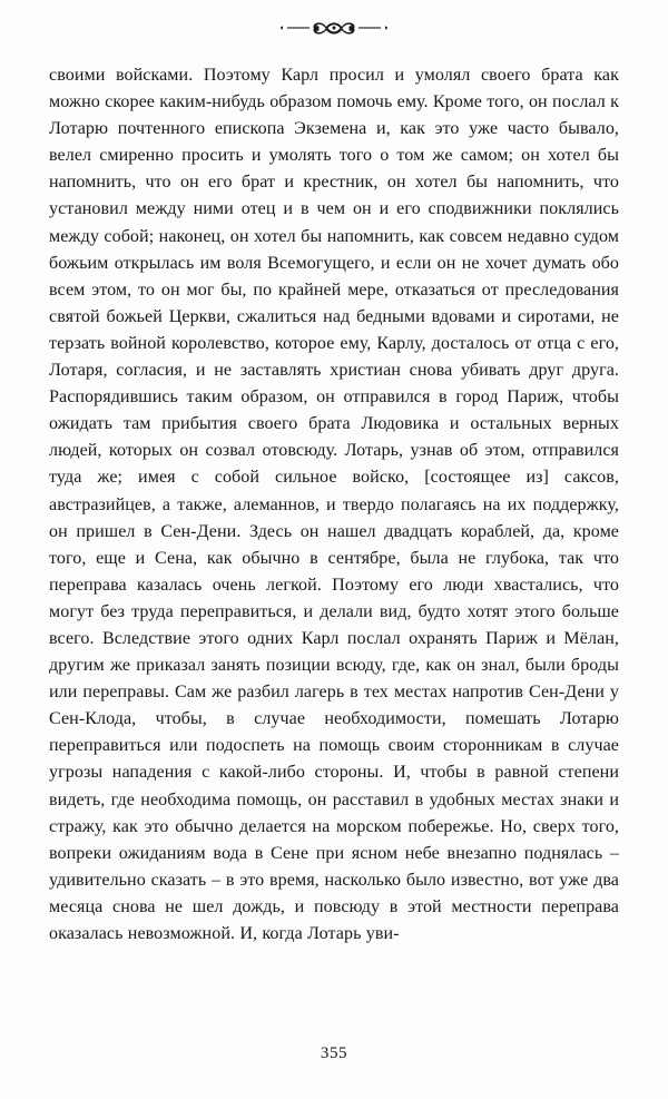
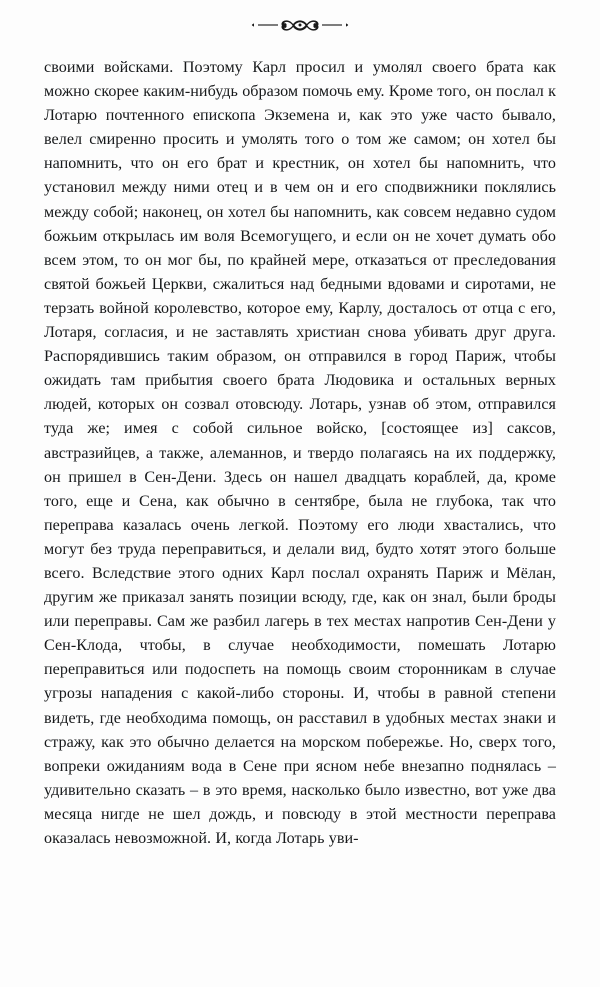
- своими войсками. Поэтому Карл просил и умолял своего брата как можно скорее каким-нибудь образом помочь ему. Кроме того, он послал к Лотарю почтенного епископа Экземена и, как это уже часто бывало, велел смиренно просить и умолять того о том же самом; он хотел бы напомнить, что он его брат и крестник, он хотел бы напомнить, что установил между ними отец и в чем он и его сподвижники поклялись между собой; наконец, он хотел бы напомнить, как совсем недавно судом божьим открылась им воля Всемогущего, и если он не хочет думать обо всем этом, то он мог бы, по крайней мере, отказаться от преследования святой божьей Церкви, сжалиться над бедными вдовами и сиротами, не терзать войной королевство, которое ему, Карлу, досталось от отца с его, Лотаря, согласия, и не заставлять христиан снова убивать друг друга. Распорядившись таким образом, он отправился в город Париж, чтобы ожидать там прибытия своего брата Людовика и остальных верных людей, которых он созвал отовсюду. Лотарь, узнав об этом, отправился туда же; имея с собой сильное войско, [состоящее из] саксов, австразийцев, а также, алеманнов, и твердо полагаясь на их поддержку, он пришел в Сен-Дени. Здесь он нашел двадцать кораблей, да, кроме того, еще и Сена, как обычно в сентябре, была не глубока, так что переправа казалась очень легкой. Поэтому его люди хвастались, что могут без труда переправиться, и делали вид, будто хотят этого больше всего. Вследствие этого одних Карл послал охранять Париж и Мёлан, другим же приказал занять позиции всюду, где, как он знал, были броды или переправы. Сам же разбил лагерь в тех местах напротив Сен-Дени у Сен-Клода, чтобы, в случае необходимости, помешать Лотарю переправиться или подоспеть на помощь своим сторонникам в случае угрозы нападения с какой-либо стороны. И, чтобы в равной степени видеть, где необходима помощь, он расставил в удобных местах знаки и стражу, как это обычно делается на морском побережье. Но, сверх того, вопреки ожиданиям вода в Сене при ясном небе внезапно поднялась – удивительно сказать – в это время, насколько было известно, вот уже два месяца снова не шел дождь, и повсюду в этой местности переправа оказалась невозможной. И, когда Лотарь уви-
+ своими войсками. Поэтому Карл просил и умолял своего брата как можно скорее каким-нибудь образом помочь ему. Кроме того, он послал к Лотарю почтенного епископа Экземена и, как это уже часто бывало, велел смиренно просить и умолять того о том же самом; он хотел бы напомнить, что он его брат и крестник, он хотел бы напомнить, что установил между ними отец и в чем он и его сподвижники поклялись между собой; наконец, он хотел бы напомнить, как совсем недавно судом божьим открылась им воля Всемогущего, и если он не хочет думать обо всем этом, то он мог бы, по крайней мере, отказаться от преследования святой божьей Церкви, сжалиться над бедными вдовами и сиротами, не терзать войной королевство, которое ему, Карлу, досталось от отца с его, Лотаря, согласия, и не заставлять христиан снова убивать друг друга. Распорядившись таким образом, он отправился в город Париж, чтобы ожидать там прибытия своего брата Людовика и остальных верных людей, которых он созвал отовсюду. Лотарь, узнав об этом, отправился туда же; имея с собой сильное войско, [состоящее из] саксов, австразийцев, а также, алеманнов, и твердо полагаясь на их поддержку, он пришел в Сен-Дени. Здесь он нашел двадцать кораблей, да, кроме того, еще и Сена, как обычно в сентябре, была не глубока, так что переправа казалась очень легкой. Поэтому его люди хвастались, что могут без труда переправиться, и делали вид, будто хотят этого больше всего. Вследствие этого одних Карл послал охранять Париж и Мёлан, другим же приказал занять позиции всюду, где, как он знал, были броды или переправы. Сам же разбил лагерь в тех местах напротив Сен-Дени у Сен-Клода, чтобы, в случае необходимости, помешать Лотарю переправиться или подоспеть на помощь своим сторонникам в случае угрозы нападения с какой-либо стороны. И, чтобы в равной степени видеть, где необходима помощь, он расставил в удобных местах знаки и стражу, как это обычно делается на морском побережье. Но, сверх того, вопреки ожиданиям вода в Сене при ясном небе внезапно поднялась – удивительно сказать – в это время, насколько было известно, вот уже два месяца нигде не шел дождь, и повсюду в этой местности переправа оказалась невозможной. И, когда Лотарь уви-
- 355
